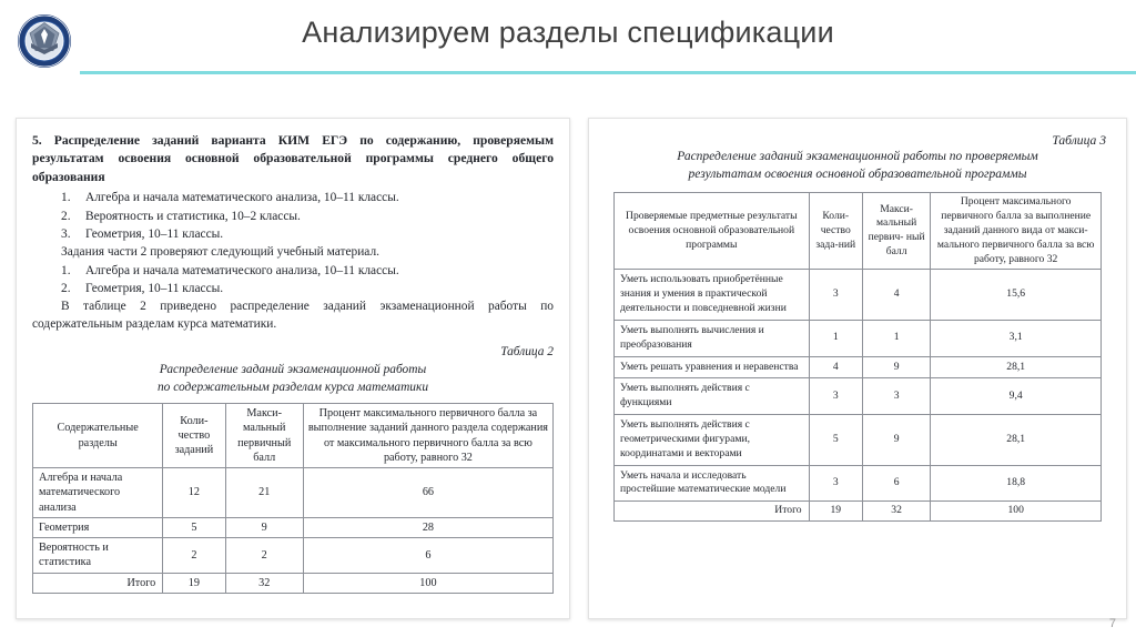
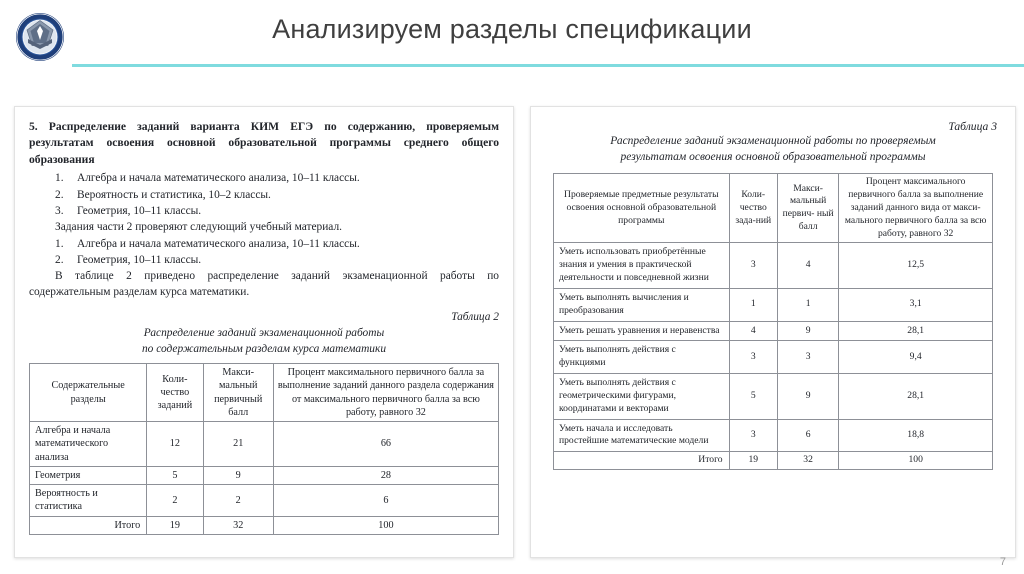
  Анализируем разделы спецификации
  5. Распределение заданий варианта КИМ ЕГЭ по содержанию, проверяемым результатам освоения основной образовательной программы среднего общего образования
  1.
  Алгебра и начала математического анализа, 10–11 классы.
  2.
  Вероятность и статистика, 10–2 классы.
  3.
  Геометрия, 10–11 классы.
  Задания части 2 проверяют следующий учебный материал.
  1.
  Алгебра и начала математического анализа, 10–11 классы.
  2.
  Геометрия, 10–11 классы.
  В таблице 2 приведено распределение заданий экзаменационной работы по содержательным разделам курса математики.
  Таблица 2
  Распределение заданий экзаменационной работы
  по содержательным разделам курса математики
  Содержательные разделы	Коли- чество заданий	Макси- мальный первичный балл	Процент максимального первичного балла за выполнение заданий данного раздела содержания от максимального первичного балла за всю работу, равного 32
  Алгебра и начала математического анализа	12	21	66
  Геометрия	5	9	28
  Вероятность и статистика	2	2	6
  Итого	19	32	100
  Таблица 3
  Распределение заданий экзаменационной работы по проверяемым
  результатам освоения основной образовательной программы
  Проверяемые предметные результаты освоения основной образовательной программы	Коли- чество зада-ний	Макси- мальный первич- ный балл	Процент максимального первичного балла за выполнение заданий данного вида от макси- мального первичного балла за всю работу, равного 32
- Уметь использовать приобретённые знания и умения в практической деятельности и повседневной жизни	3	4	15,6
+ Уметь использовать приобретённые знания и умения в практической деятельности и повседневной жизни	3	4	12,5
  Уметь выполнять вычисления и преобразования	1	1	3,1
  Уметь решать уравнения и неравенства	4	9	28,1
  Уметь выполнять действия с функциями	3	3	9,4
  Уметь выполнять действия с геометрическими фигурами, координатами и векторами	5	9	28,1
  Уметь начала и исследовать простейшие математические модели	3	6	18,8
  Итого	19	32	100
  7
